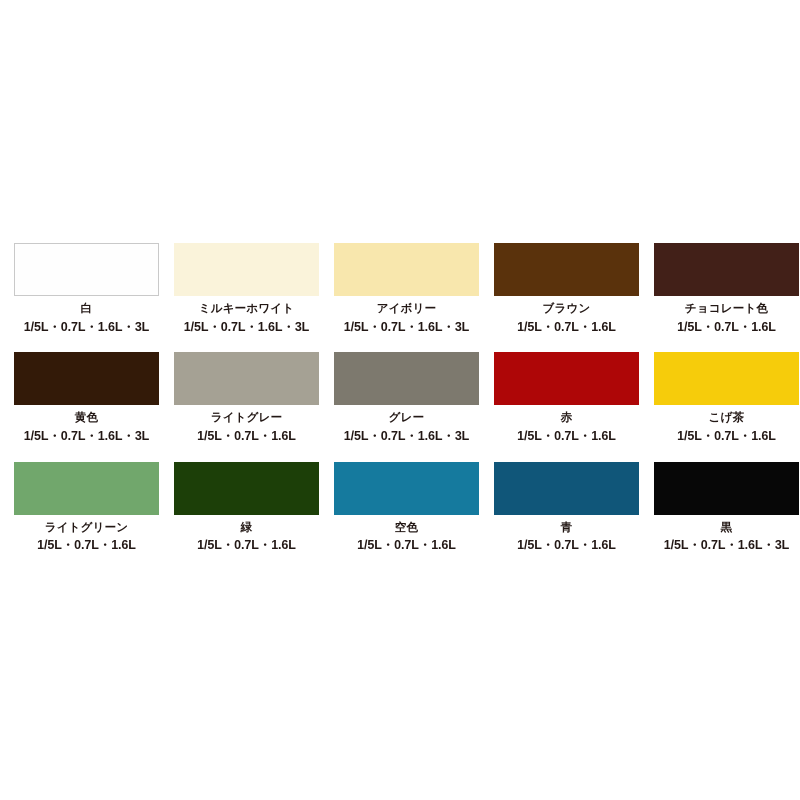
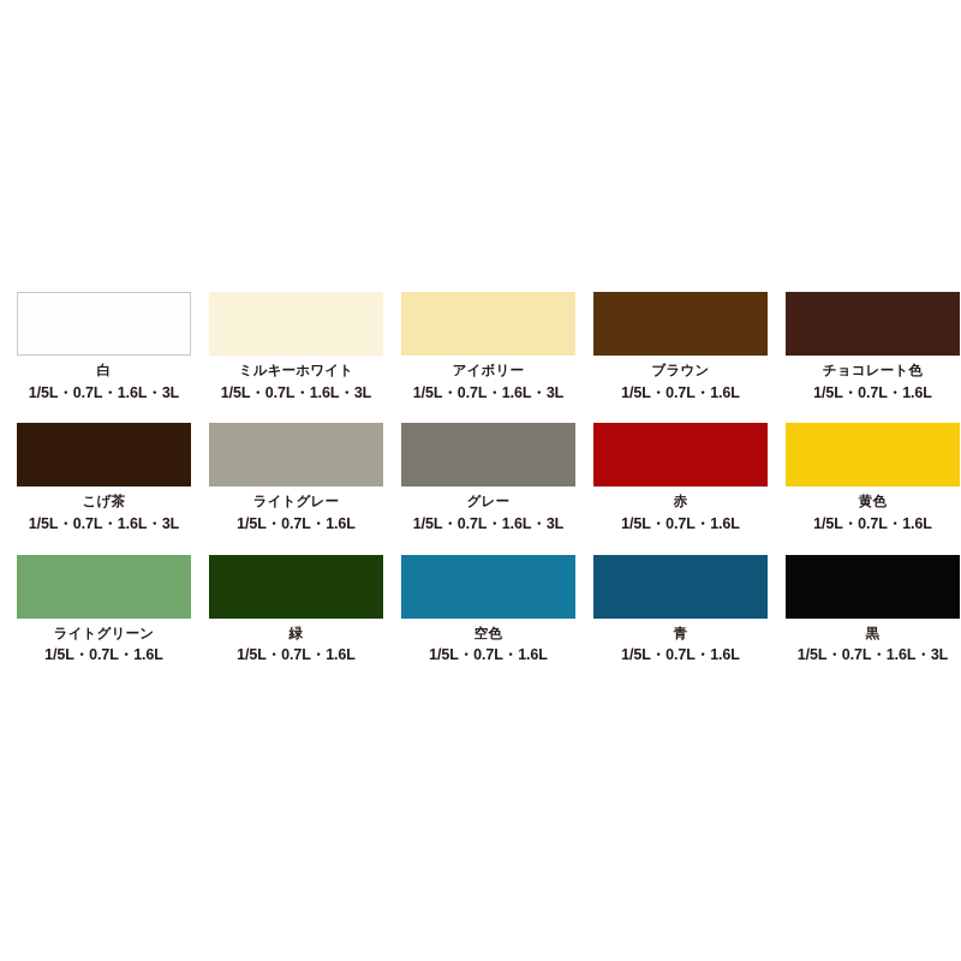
  白
  1/5L・0.7L・1.6L・3L
  ミルキーホワイト
  1/5L・0.7L・1.6L・3L
  アイボリー
  1/5L・0.7L・1.6L・3L
  ブラウン
  1/5L・0.7L・1.6L
  チョコレート色
  1/5L・0.7L・1.6L
- 黄色
+ こげ茶
  1/5L・0.7L・1.6L・3L
  ライトグレー
  1/5L・0.7L・1.6L
  グレー
  1/5L・0.7L・1.6L・3L
  赤
  1/5L・0.7L・1.6L
- こげ茶
+ 黄色
  1/5L・0.7L・1.6L
  ライトグリーン
  1/5L・0.7L・1.6L
  緑
  1/5L・0.7L・1.6L
  空色
  1/5L・0.7L・1.6L
  青
  1/5L・0.7L・1.6L
  黒
  1/5L・0.7L・1.6L・3L
